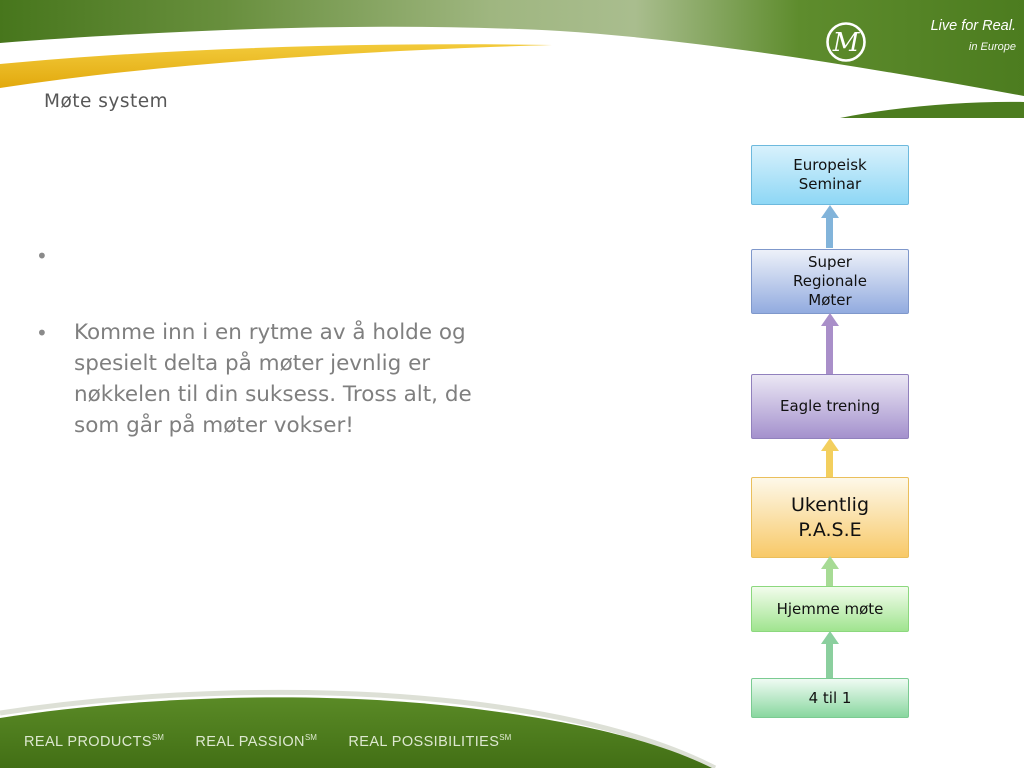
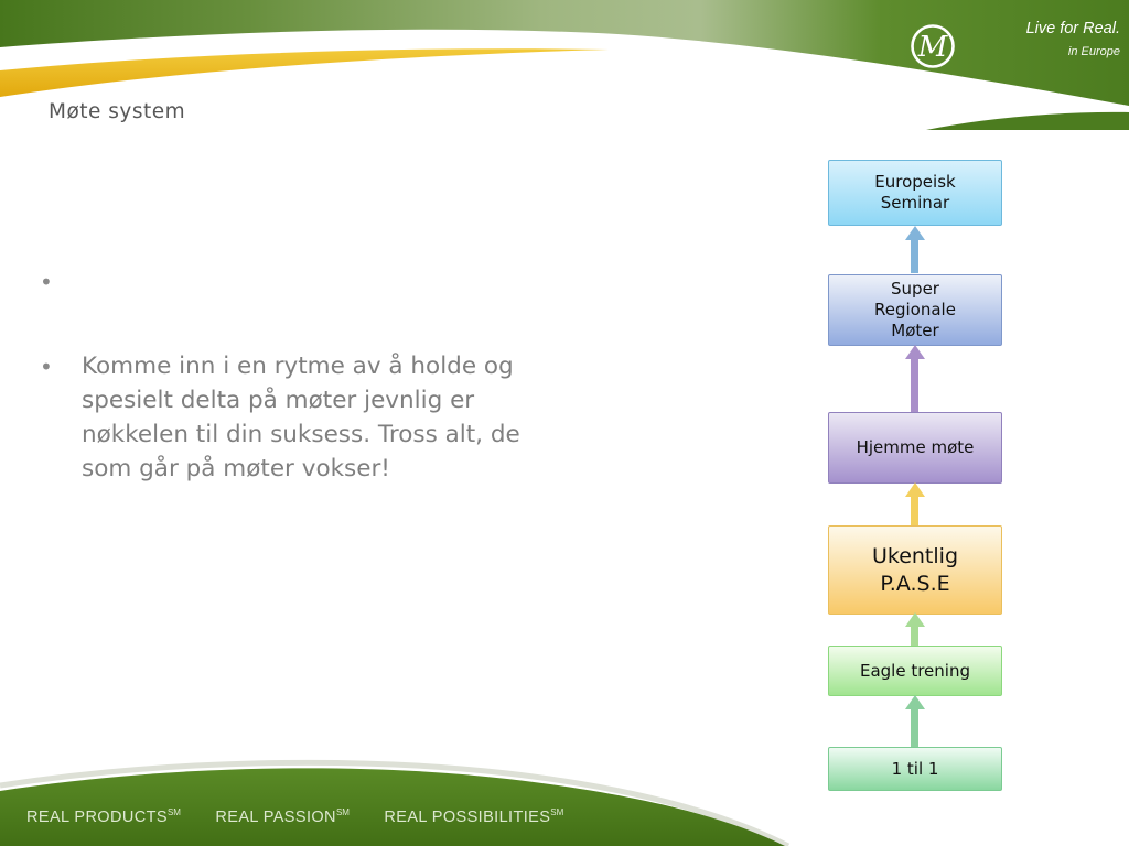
  M
  Live for Real.
  in Europe
  Møte system
  •
  •
  Komme inn i en rytme av å holde og
  spesielt delta på møter jevnlig er
  nøkkelen til din suksess. Tross alt, de
  som går på møter vokser!
  Europeisk
  Seminar
  Super
  Regionale
  Møter
- Eagle trening
+ Hjemme møte
  Ukentlig
  P.A.S.E
- Hjemme møte
+ Eagle trening
- 4 til 1
+ 1 til 1
  REAL PRODUCTSSM REAL PASSIONSM REAL POSSIBILITIESSM
